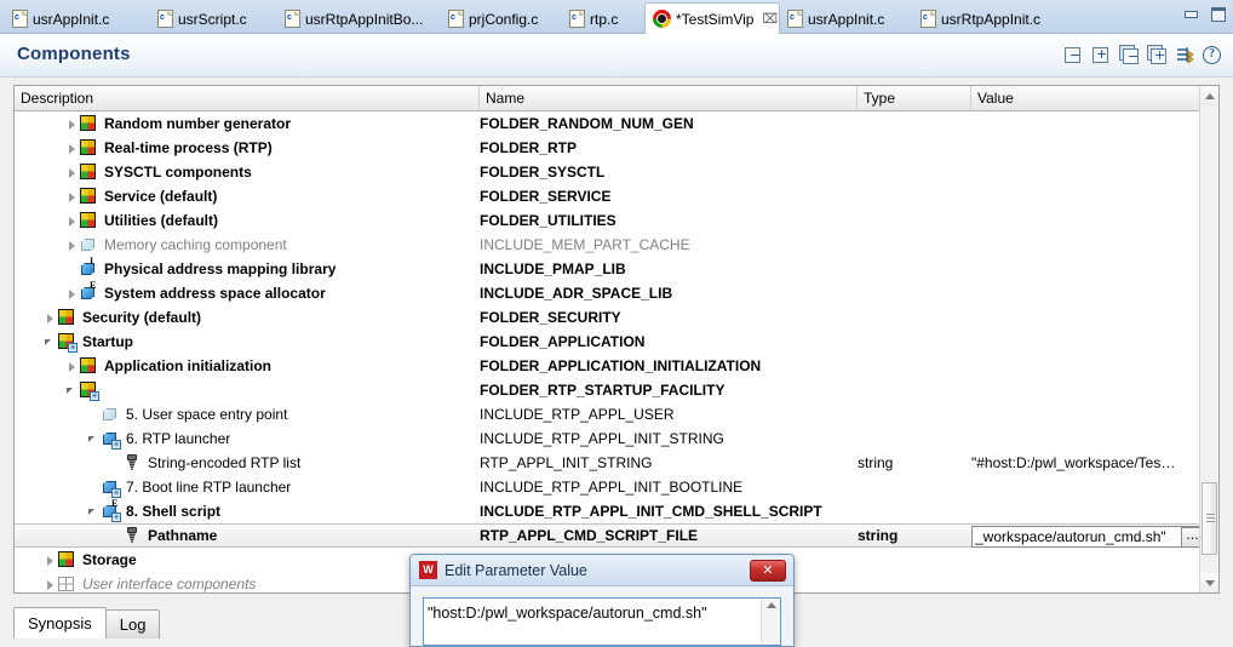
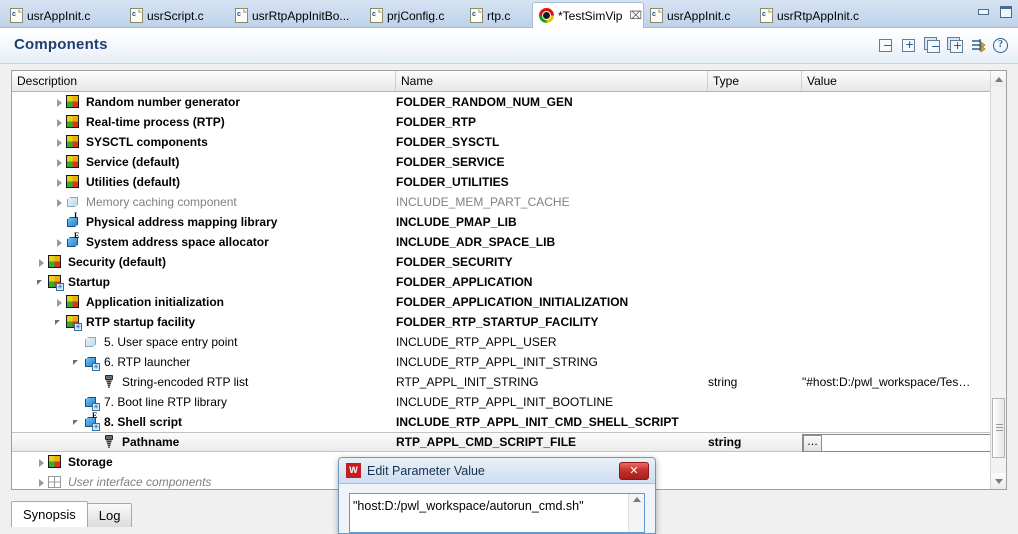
  usrAppInit.c
  usrScript.c
  usrRtpAppInitBo...
  prjConfig.c
  rtp.c
  *TestSimVip
  ⌧
  usrAppInit.c
  usrRtpAppInit.c
  Components
  −
  +
  −
  +
  ?
  Description
  Name
  Type
  Value
  Random number generator
  FOLDER_RANDOM_NUM_GEN
  Real-time process (RTP)
  FOLDER_RTP
  SYSCTL components
  FOLDER_SYSCTL
  Service (default)
  FOLDER_SERVICE
  Utilities (default)
  FOLDER_UTILITIES
  Memory caching component
  INCLUDE_MEM_PART_CACHE
  I
  Physical address mapping library
  INCLUDE_PMAP_LIB
  E
  System address space allocator
  INCLUDE_ADR_SPACE_LIB
  Security (default)
  FOLDER_SECURITY
  ✳
  Startup
  FOLDER_APPLICATION
  Application initialization
  FOLDER_APPLICATION_INITIALIZATION
  ✳
+ RTP startup facility
  FOLDER_RTP_STARTUP_FACILITY
  5. User space entry point
  INCLUDE_RTP_APPL_USER
  ✳
  6. RTP launcher
  INCLUDE_RTP_APPL_INIT_STRING
  String-encoded RTP list
  RTP_APPL_INIT_STRING
  string
  "#host:D:/pwl_workspace/Tes…
  ✳
- 7. Boot line RTP launcher
+ 7. Boot line RTP library
  INCLUDE_RTP_APPL_INIT_BOOTLINE
  E
  ✳
  8. Shell script
  INCLUDE_RTP_APPL_INIT_CMD_SHELL_SCRIPT
  Pathname
  RTP_APPL_CMD_SCRIPT_FILE
  string
- _workspace/autorun_cmd.sh"
  ...
  Storage
  User interface components
  Synopsis
  Log
  W
  Edit Parameter Value
  ✕
  "host:D:/pwl_workspace/autorun_cmd.sh"
